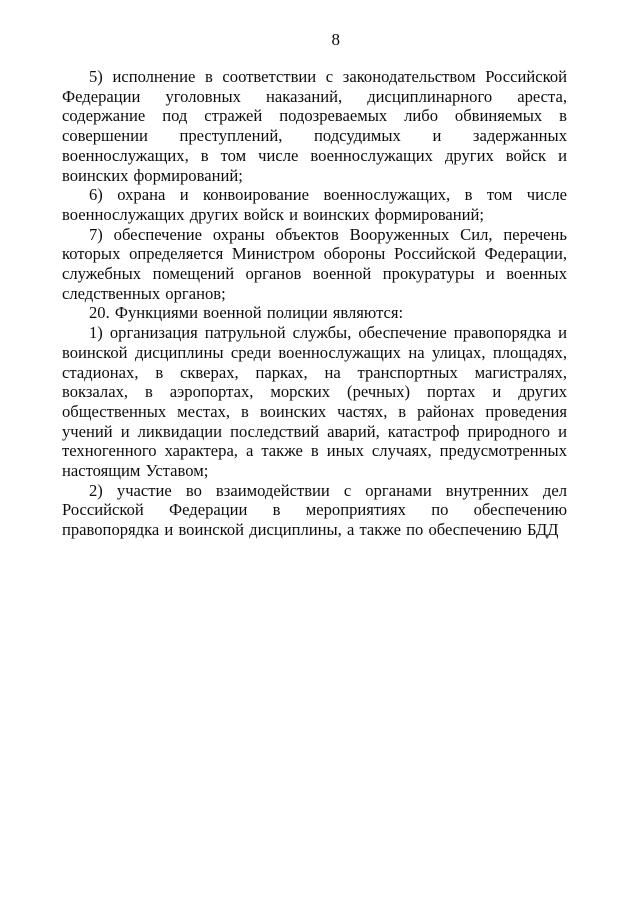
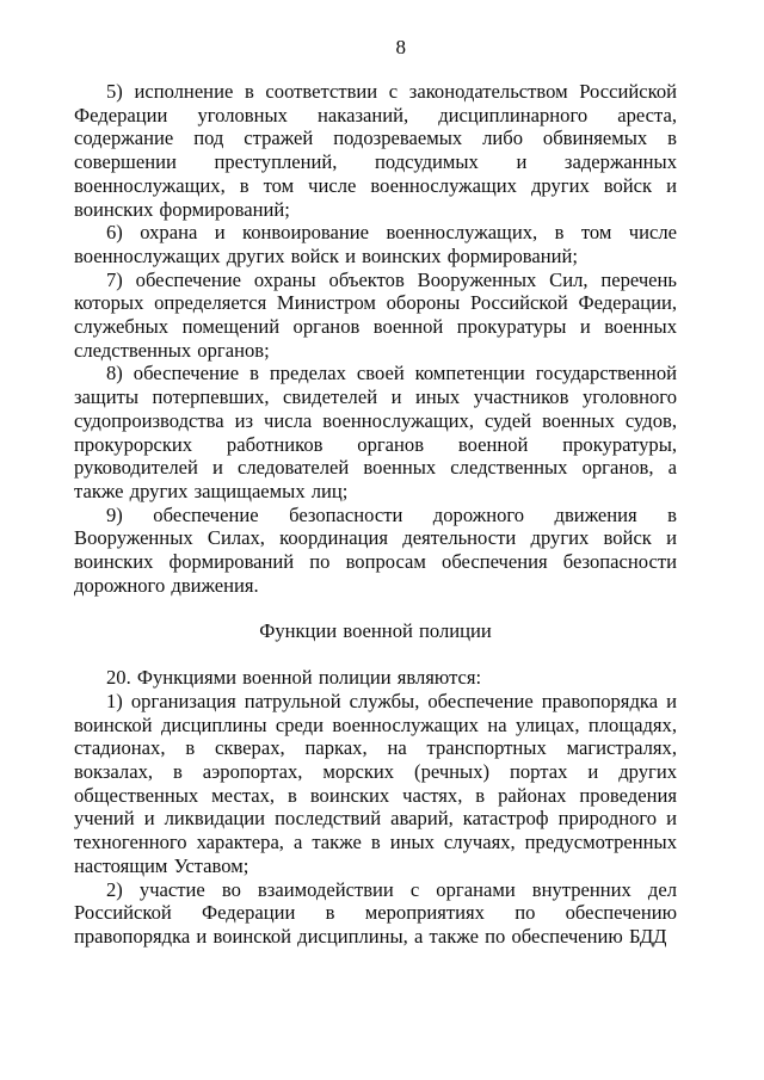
  8
  5) исполнение в соответствии с законодательством Российской Федерации уголовных наказаний, дисциплинарного ареста, содержание под стражей подозреваемых либо обвиняемых в совершении преступлений, подсудимых и задержанных военнослужащих, в том числе военнослужащих других войск и воинских формирований;
  6) охрана и конвоирование военнослужащих, в том числе военнослужащих других войск и воинских формирований;
  7) обеспечение охраны объектов Вооруженных Сил, перечень которых определяется Министром обороны Российской Федерации, служебных помещений органов военной прокуратуры и военных следственных органов;
+ 8) обеспечение в пределах своей компетенции государственной защиты потерпевших, свидетелей и иных участников уголовного судопроизводства из числа военнослужащих, судей военных судов, прокурорских работников органов военной прокуратуры, руководителей и следователей военных следственных органов, а также других защищаемых лиц;
+ 9) обеспечение безопасности дорожного движения в Вооруженных Силах, координация деятельности других войск и воинских формирований по вопросам обеспечения безопасности дорожного движения.
+ Функции военной полиции
  20. Функциями военной полиции являются:
  1) организация патрульной службы, обеспечение правопорядка и воинской дисциплины среди военнослужащих на улицах, площадях, стадионах, в скверах, парках, на транспортных магистралях, вокзалах, в аэропортах, морских (речных) портах и других общественных местах, в воинских частях, в районах проведения учений и ликвидации последствий аварий, катастроф природного и техногенного характера, а также в иных случаях, предусмотренных настоящим Уставом;
  2) участие во взаимодействии с органами внутренних дел Российской Федерации в мероприятиях по обеспечению правопорядка и воинской дисциплины, а также по обеспечению БДД
